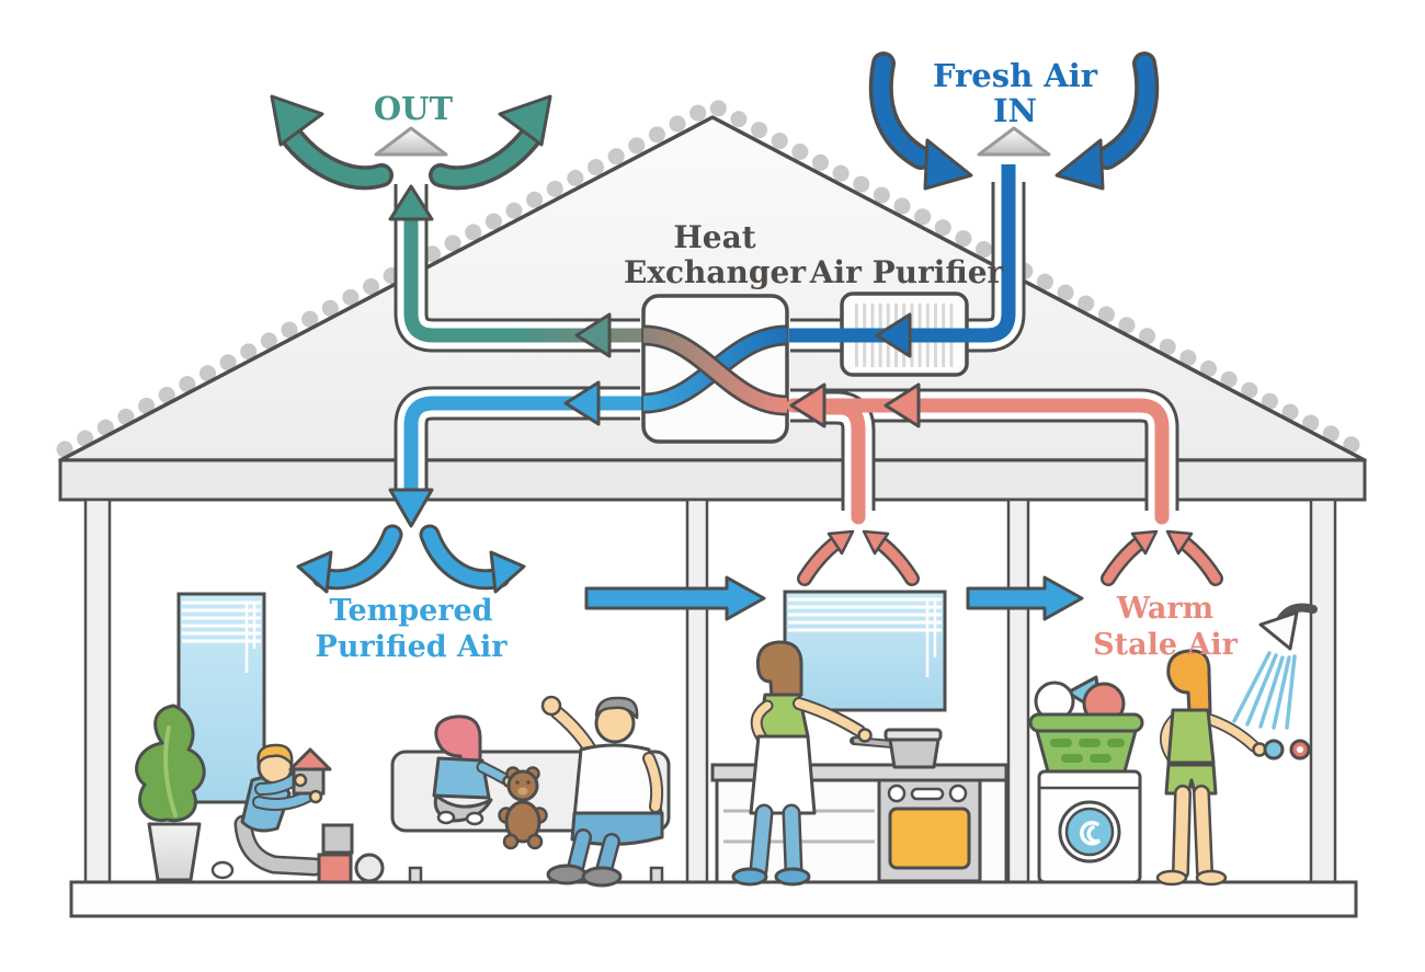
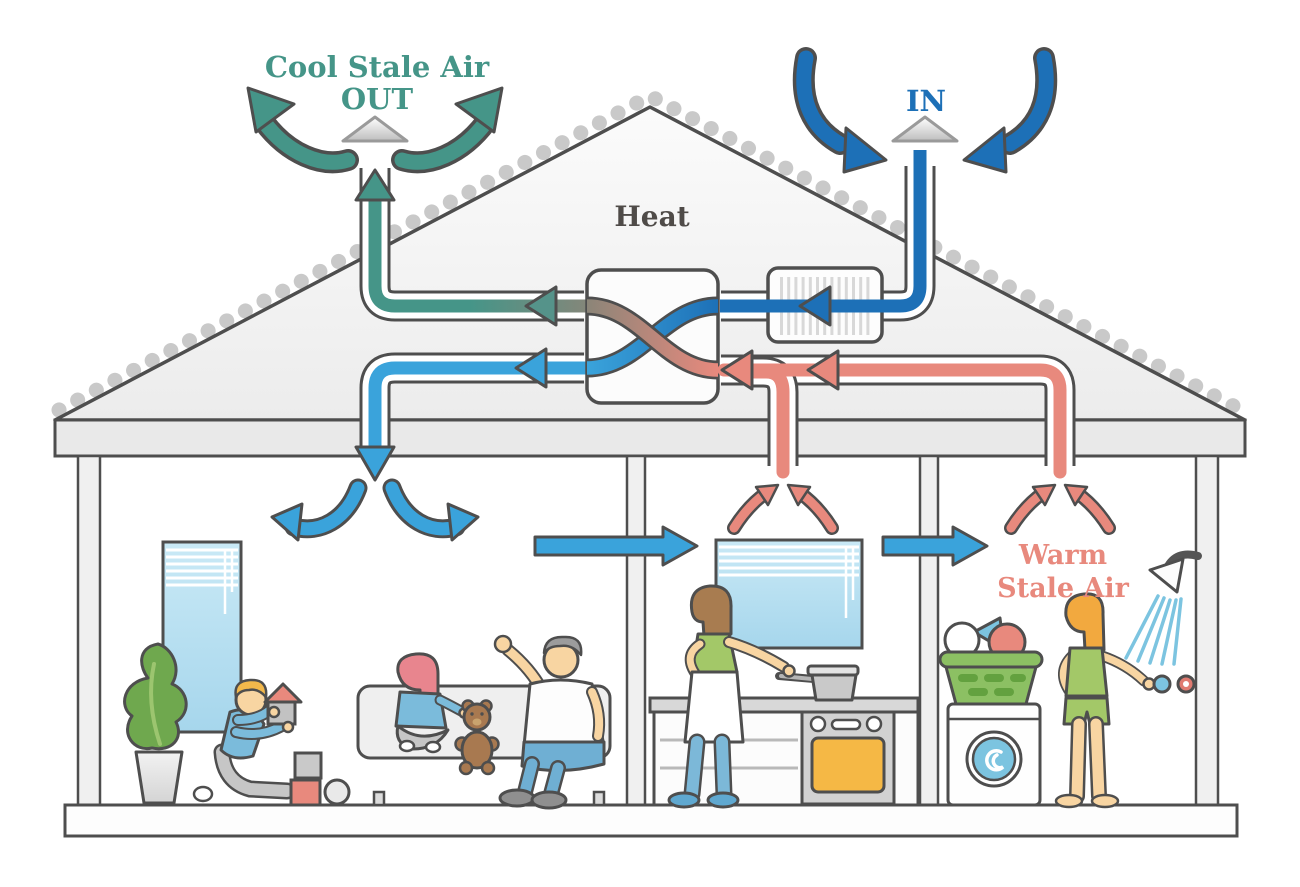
+ Cool Stale Air
  OUT
- Fresh Air
  IN
  Heat
- Exchanger
- Air Purifier
- Tempered
- Purified Air
  Warm
  Stale Air
